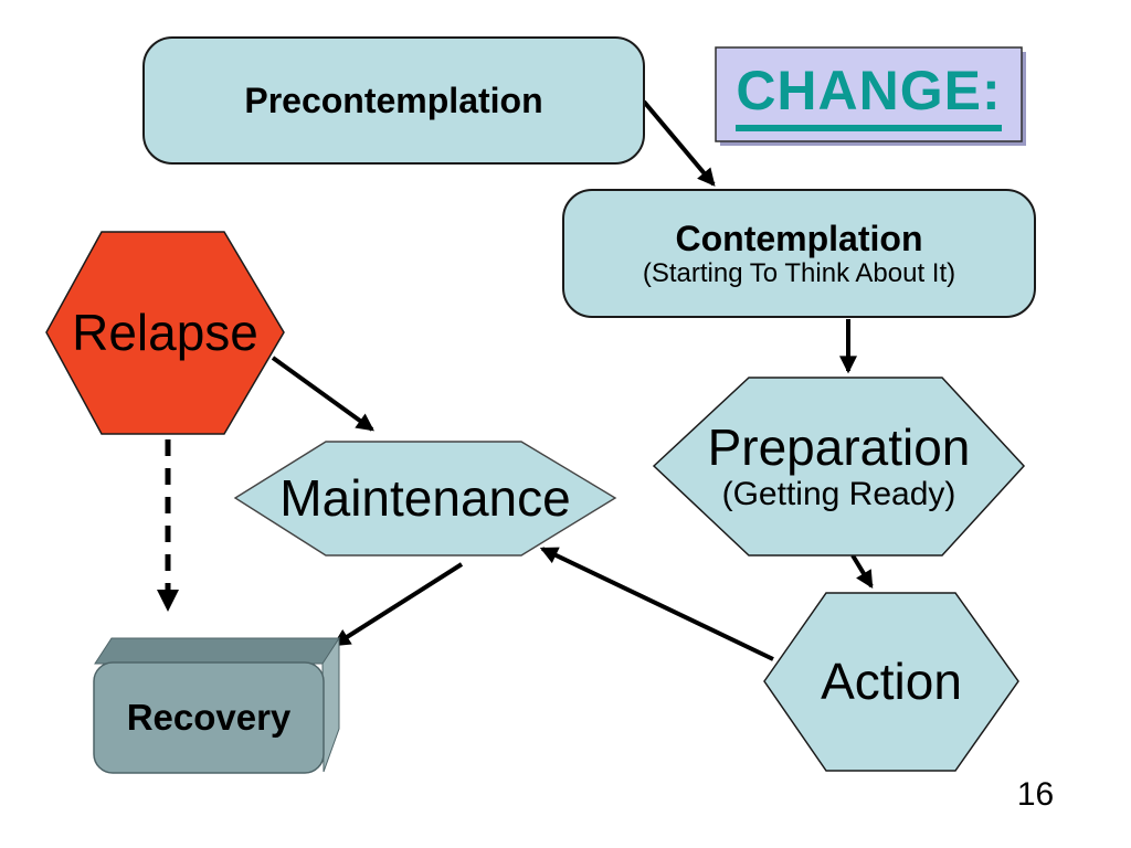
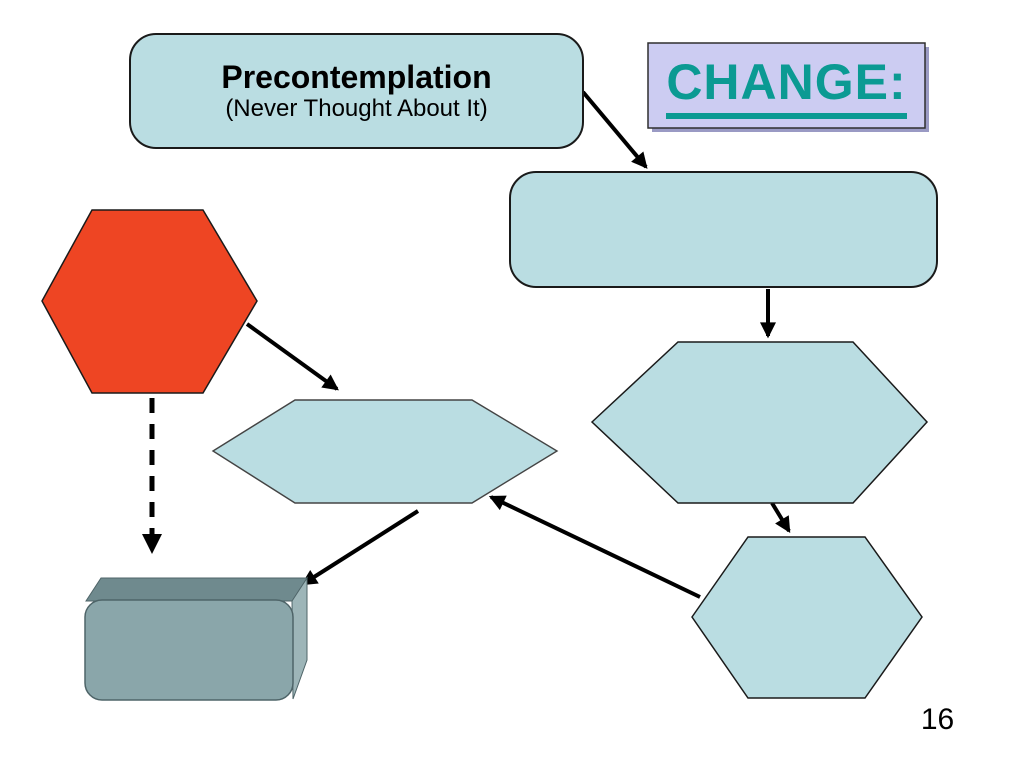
  Precontemplation
+ (Never Thought About It)
  CHANGE:
- Contemplation
- (Starting To Think About It)
- Relapse
- Maintenance
- Preparation
- (Getting Ready)
- Action
- Recovery
  16
